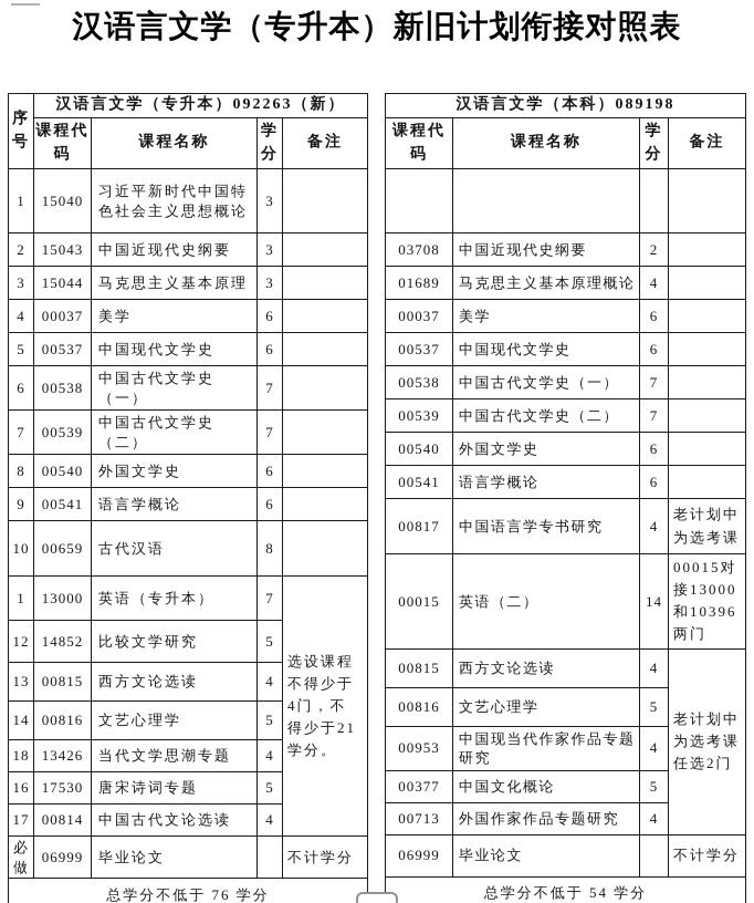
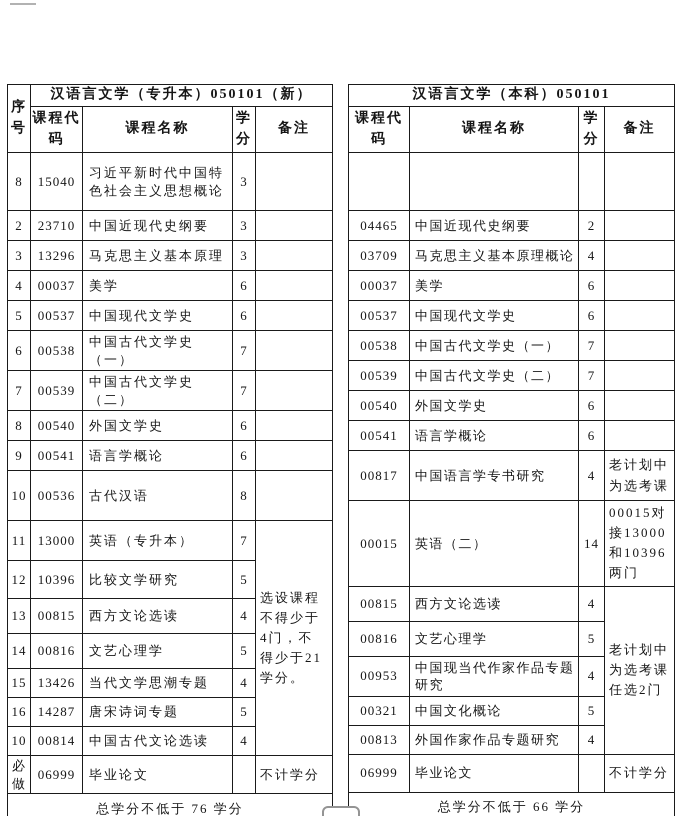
- 汉语言文学（专升本）新旧计划衔接对照表
- 序号	汉语言文学（专升本）092263（新）
+ 序号	汉语言文学（专升本）050101（新）
  课程代码	课程名称	学分	备注
- 1	15040	习近平新时代中国特色社会主义思想概论	3
+ 8	15040	习近平新时代中国特色社会主义思想概论	3
- 2	15043	中国近现代史纲要	3
+ 2	23710	中国近现代史纲要	3
- 3	15044	马克思主义基本原理	3
+ 3	13296	马克思主义基本原理	3
  4	00037	美学	6
  5	00537	中国现代文学史	6
  6	00538	中国古代文学史（一）	7
  7	00539	中国古代文学史（二）	7
  8	00540	外国文学史	6
  9	00541	语言学概论	6
- 10	00659	古代汉语	8
+ 10	00536	古代汉语	8
- 1	13000	英语（专升本）	7	选设课程不得少于4门，不得少于21学分。
+ 11	13000	英语（专升本）	7	选设课程不得少于4门，不得少于21学分。
- 12	14852	比较文学研究	5
+ 12	10396	比较文学研究	5
  13	00815	西方文论选读	4
  14	00816	文艺心理学	5
- 18	13426	当代文学思潮专题	4
+ 15	13426	当代文学思潮专题	4
- 16	17530	唐宋诗词专题	5
+ 16	14287	唐宋诗词专题	5
- 17	00814	中国古代文论选读	4
+ 10	00814	中国古代文论选读	4
  必做	06999	毕业论文		不计学分
  总学分不低于 76 学分
- 汉语言文学（本科）089198
+ 汉语言文学（本科）050101
  课程代码	课程名称	学分	备注
- 03708	中国近现代史纲要	2
+ 04465	中国近现代史纲要	2
- 01689	马克思主义基本原理概论	4
+ 03709	马克思主义基本原理概论	4
  00037	美学	6
  00537	中国现代文学史	6
  00538	中国古代文学史（一）	7
  00539	中国古代文学史（二）	7
  00540	外国文学史	6
  00541	语言学概论	6
  00817	中国语言学专书研究	4	老计划中为选考课
  00015	英语（二）	14	00015对接13000和10396两门
  00815	西方文论选读	4	老计划中为选考课任选2门
  00816	文艺心理学	5
  00953	中国现当代作家作品专题研究	4
- 00377	中国文化概论	5
+ 00321	中国文化概论	5
- 00713	外国作家作品专题研究	4
+ 00813	外国作家作品专题研究	4
  06999	毕业论文		不计学分
- 总学分不低于 54 学分
+ 总学分不低于 66 学分
